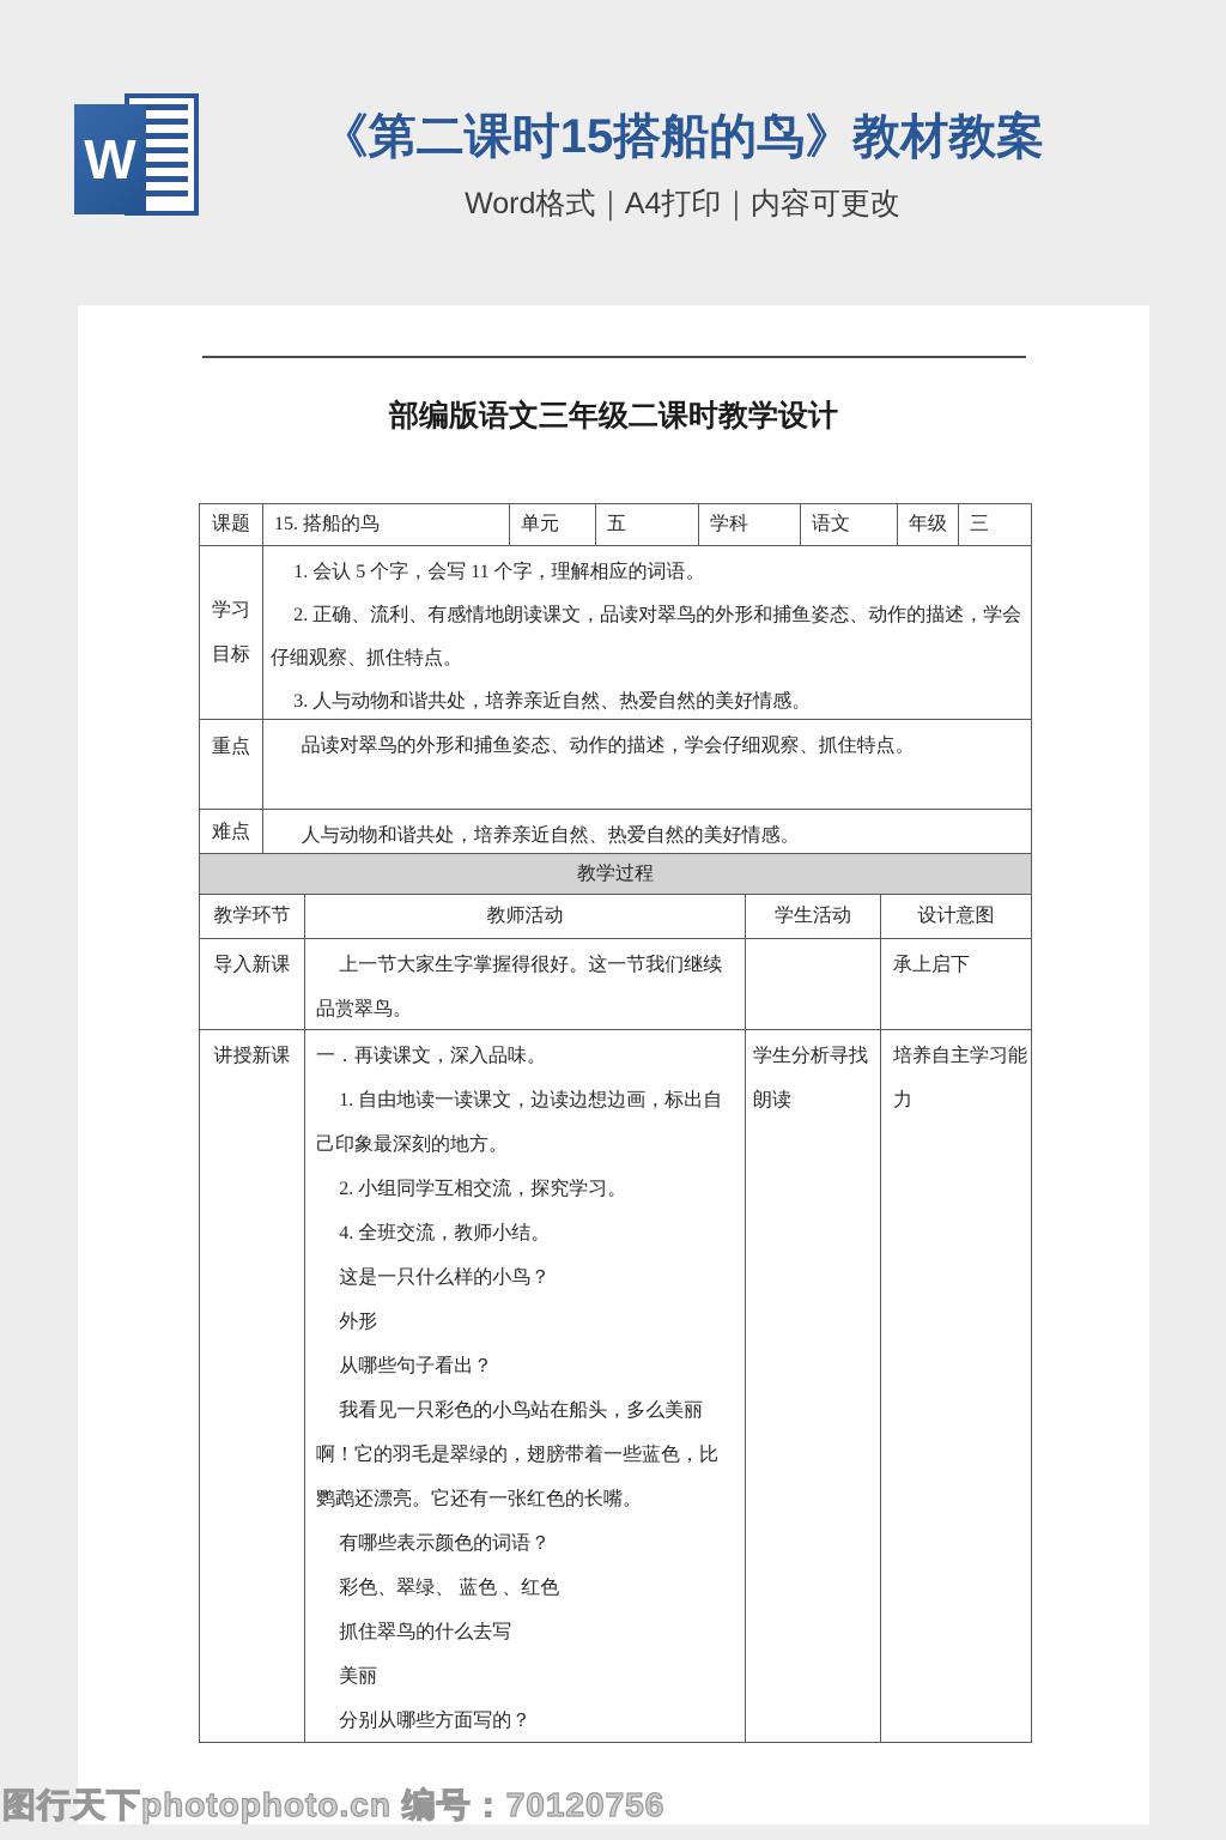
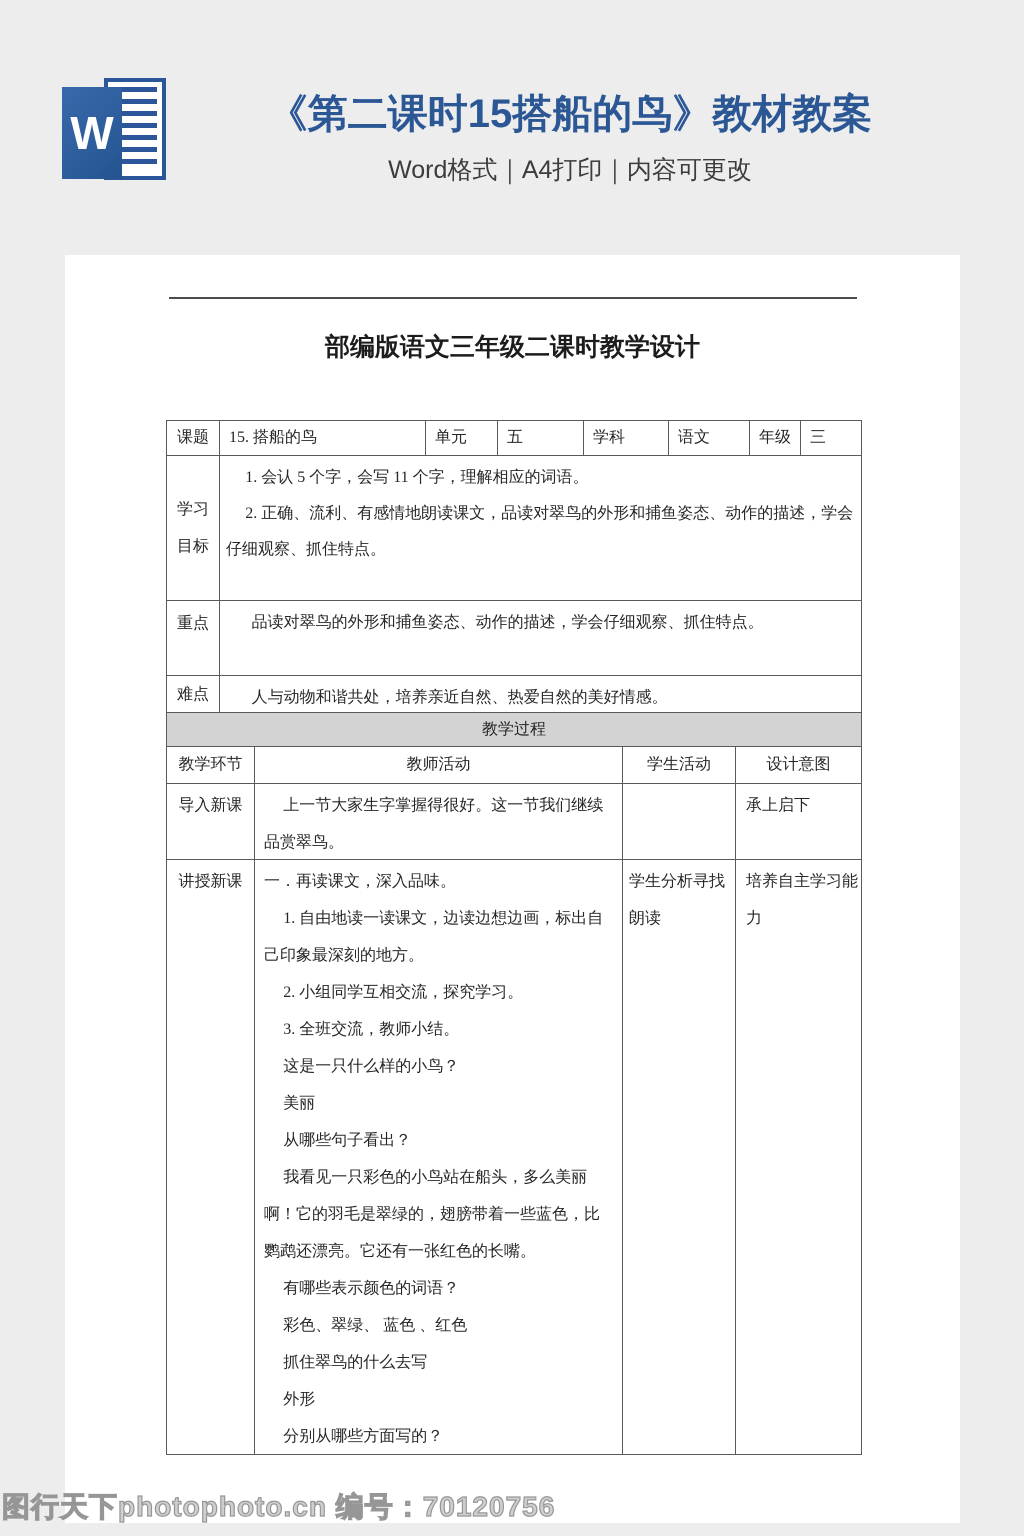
  W
  《第二课时15搭船的鸟》教材教案
  Word格式｜A4打印｜内容可更改
  部编版语文三年级二课时教学设计
  课题
  15. 搭船的鸟
  单元
  五
  学科
  语文
  年级
  三
  学习
  目标
  1. 会认 5 个字，会写 11 个字，理解相应的词语。
  2. 正确、流利、有感情地朗读课文，品读对翠鸟的外形和捕鱼姿态、动作的描述，学会仔细观察、抓住特点。
- 3. 人与动物和谐共处，培养亲近自然、热爱自然的美好情感。
  重点
  品读对翠鸟的外形和捕鱼姿态、动作的描述，学会仔细观察、抓住特点。
  难点
  人与动物和谐共处，培养亲近自然、热爱自然的美好情感。
  教学过程
  教学环节
  教师活动
  学生活动
  设计意图
  导入新课
  上一节大家生字掌握得很好。这一节我们继续品赏翠鸟。
  承上启下
  讲授新课
  一．再读课文，深入品味。
  1. 自由地读一读课文，边读边想边画，标出自己印象最深刻的地方。
  2. 小组同学互相交流，探究学习。
- 4. 全班交流，教师小结。
+ 3. 全班交流，教师小结。
  这是一只什么样的小鸟？
- 外形
+ 美丽
  从哪些句子看出？
  我看见一只彩色的小鸟站在船头，多么美丽啊！它的羽毛是翠绿的，翅膀带着一些蓝色，比鹦鹉还漂亮。它还有一张红色的长嘴。
  有哪些表示颜色的词语？
  彩色、翠绿、 蓝色 、红色
  抓住翠鸟的什么去写
- 美丽
+ 外形
  分别从哪些方面写的？
  学生分析寻找朗读
  培养自主学习能力
  图行天下photophoto.cn 编号：70120756
